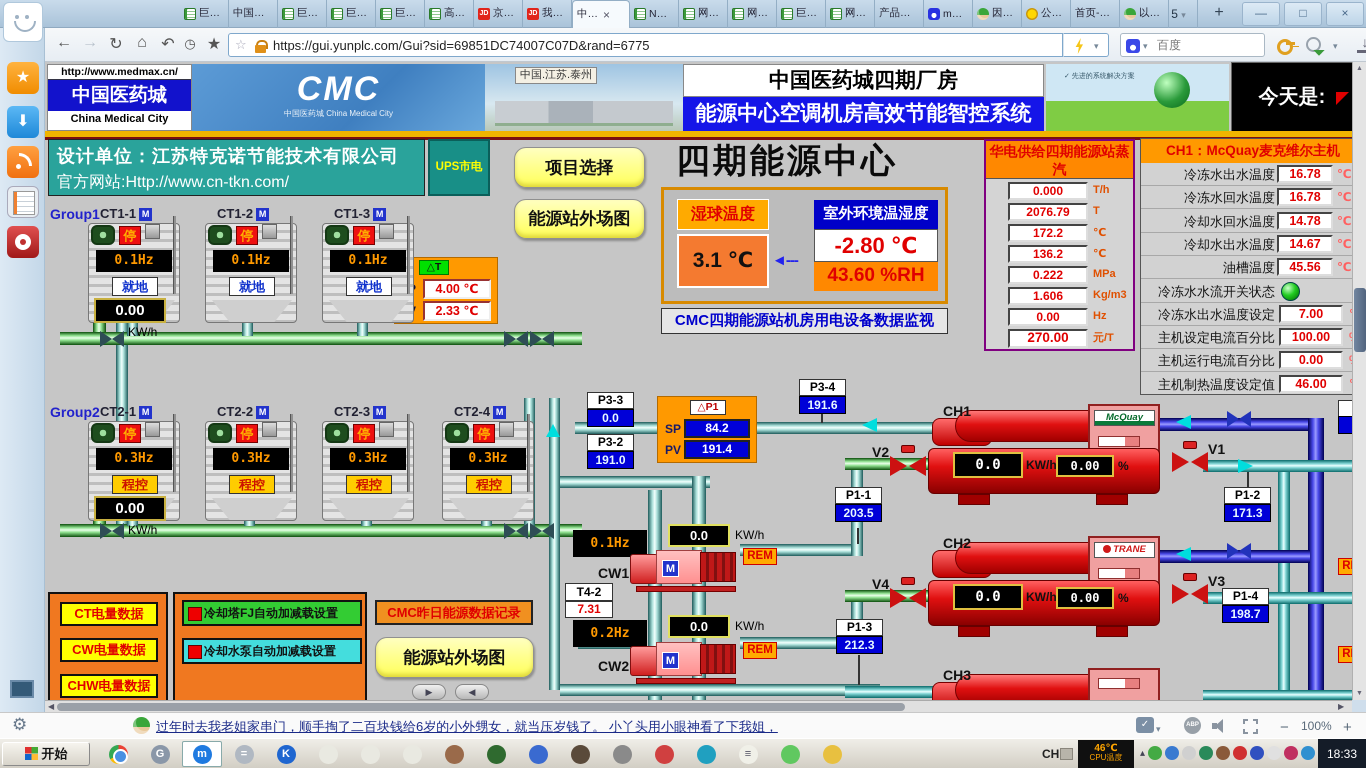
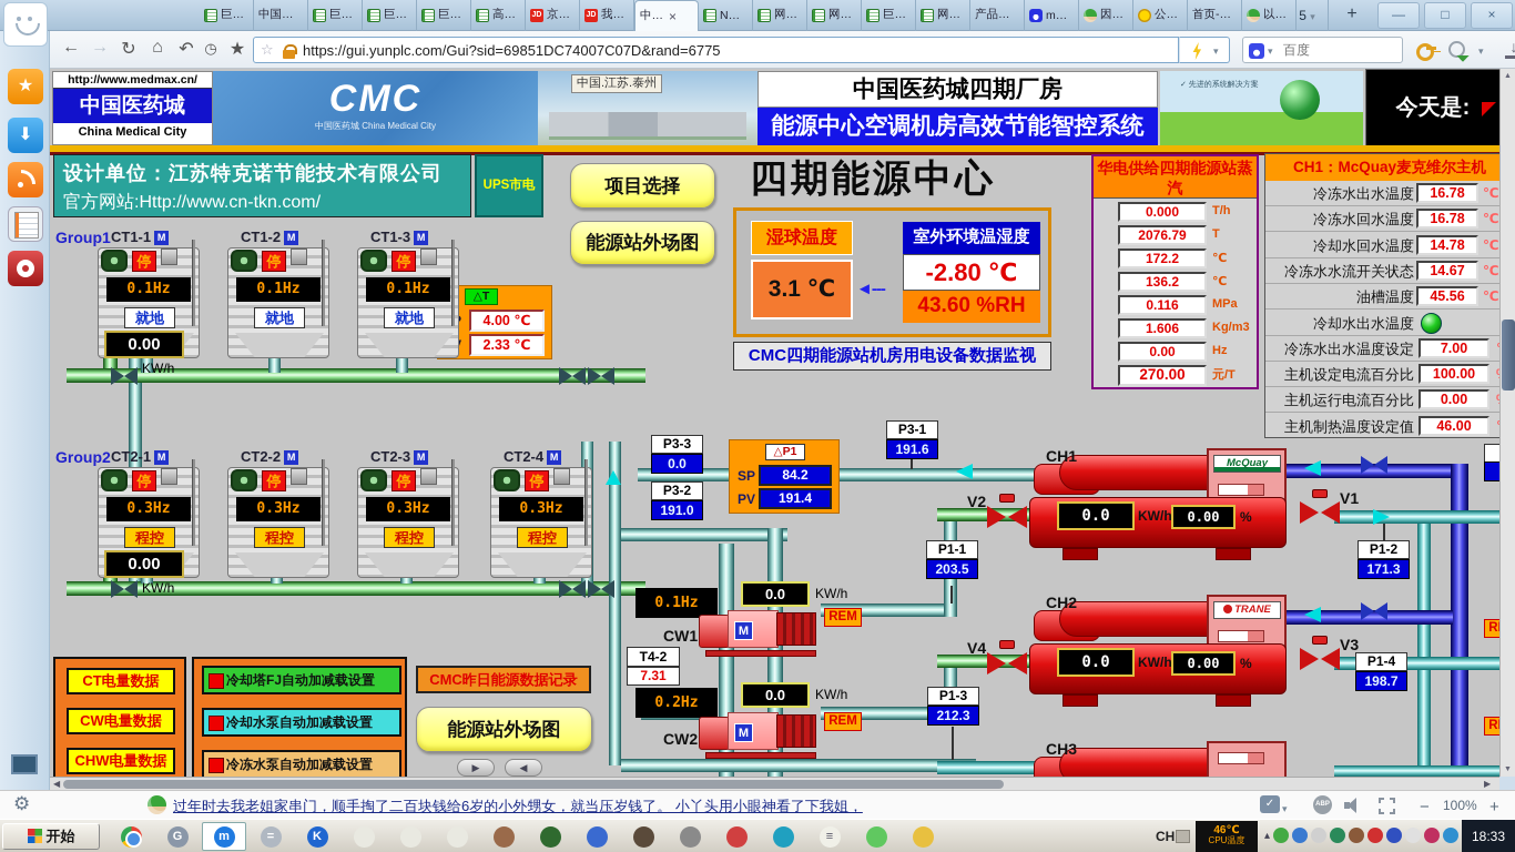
  巨…
  中国…
  巨…
  巨…
  巨…
  高…
  京…
  我…
  中…
  ×
  N…
  网…
  网…
  巨…
  网…
  产品…
  m…
  因…
  公…
  首页-…
  以…
  5 ▾
  +
  —
  □
  ×
  ←
  →
  ↻
  ⌂
  ↶
  ◷
  ★
  ☆
  https://gui.yunplc.com/Gui?sid=69851DC74007C07D&rand=6775
  ▾
  ▾
  百度
  ▾
  ↓
  ★
  ⬇
  http://www.medmax.cn/
  中国医药城
  China Medical City
  CMC
  中国医药城 China Medical City
  中国.江苏.泰州
  中国医药城四期厂房
  能源中心空调机房高效节能智控系统
  今天是:
  设计单位：江苏特克诺节能技术有限公司
  官方网站:Http://www.cn-tkn.com/
  UPS市电
  项目选择
  能源站外场图
  四期能源中心
  湿球温度
  3.1 ℃
  ◄---
  室外环境温湿度
  -2.80 ℃
  43.60 %RH
  CMC四期能源站机房用电设备数据监视
  △T
  4.00 ℃
  2.33 ℃
  △P1
  SP
  84.2
  PV
  191.4
  华电供给四期能源站蒸汽
  0.000
  T/h
  2076.79
  T
  172.2
  ℃
  136.2
  ℃
- 0.222
+ 0.116
  MPa
  1.606
  Kg/m3
  0.00
  Hz
  270.00
  元/T
  CH1：McQuay麦克维尔主机
  冷冻水出水温度
  16.78
  ℃
  冷冻水回水温度
  16.78
  ℃
  冷却水回水温度
  14.78
  ℃
- 冷却水出水温度
+ 冷冻水水流开关状态
  14.67
  ℃
  油槽温度
  45.56
  ℃
- 冷冻水水流开关状态
+ 冷却水出水温度
  冷冻水出水温度设定
  7.00
  主机设定电流百分比
  100.00
  主机运行电流百分比
  0.00
  主机制热温度设定值
  46.00
  P3-3
  0.0
  P3-2
  191.0
- P3-4
+ P3-1
  191.6
  P1-1
  203.5
  P1-2
  171.3
  P1-3
  212.3
  P1-4
  198.7
  CH1
  McQuay
  0.0
  KW/h
  0.00
  %
  CH2
  TRANE
  0.0
  KW/h
  0.00
  %
  CH3
  V2
  V1
  V4
  V3
  0.1Hz
  0.0
  KW/h
  M
  REM
  CW1
  T4-2
  7.31
  0.2Hz
  0.0
  KW/h
  M
  REM
  CW2
  CT电量数据
  CW电量数据
  CHW电量数据
  冷却塔FJ自动加减载设置
  冷却水泵自动加减载设置
+ 冷冻水泵自动加减载设置
  CMC昨日能源数据记录
  能源站外场图
  ▶
  ◀
  Group1
  CT1-1 M
  停
  0.1Hz
  就地
  0.00
  KW/h
  CT1-2 M
  停
  0.1Hz
  就地
  CT1-3 M
  停
  0.1Hz
  就地
  Group2
  CT2-1 M
  停
  0.3Hz
  程控
  0.00
  KW/h
  CT2-2 M
  停
  0.3Hz
  程控
  CT2-3 M
  停
  0.3Hz
  程控
  CT2-4 M
  停
  0.3Hz
  程控
  ◀
  ▶
  ⚙
  过年时去我老姐家串门，顺手掏了二百块钱给6岁的小外甥女，就当压岁钱了。 小丫头用小眼神看了下我姐，
  ✓
  ▾
  −
  100%
  +
  开始
  G
  m
  =
  K
  ≡
  CH
  46℃
  CPU温度
  ▴
  18:33
